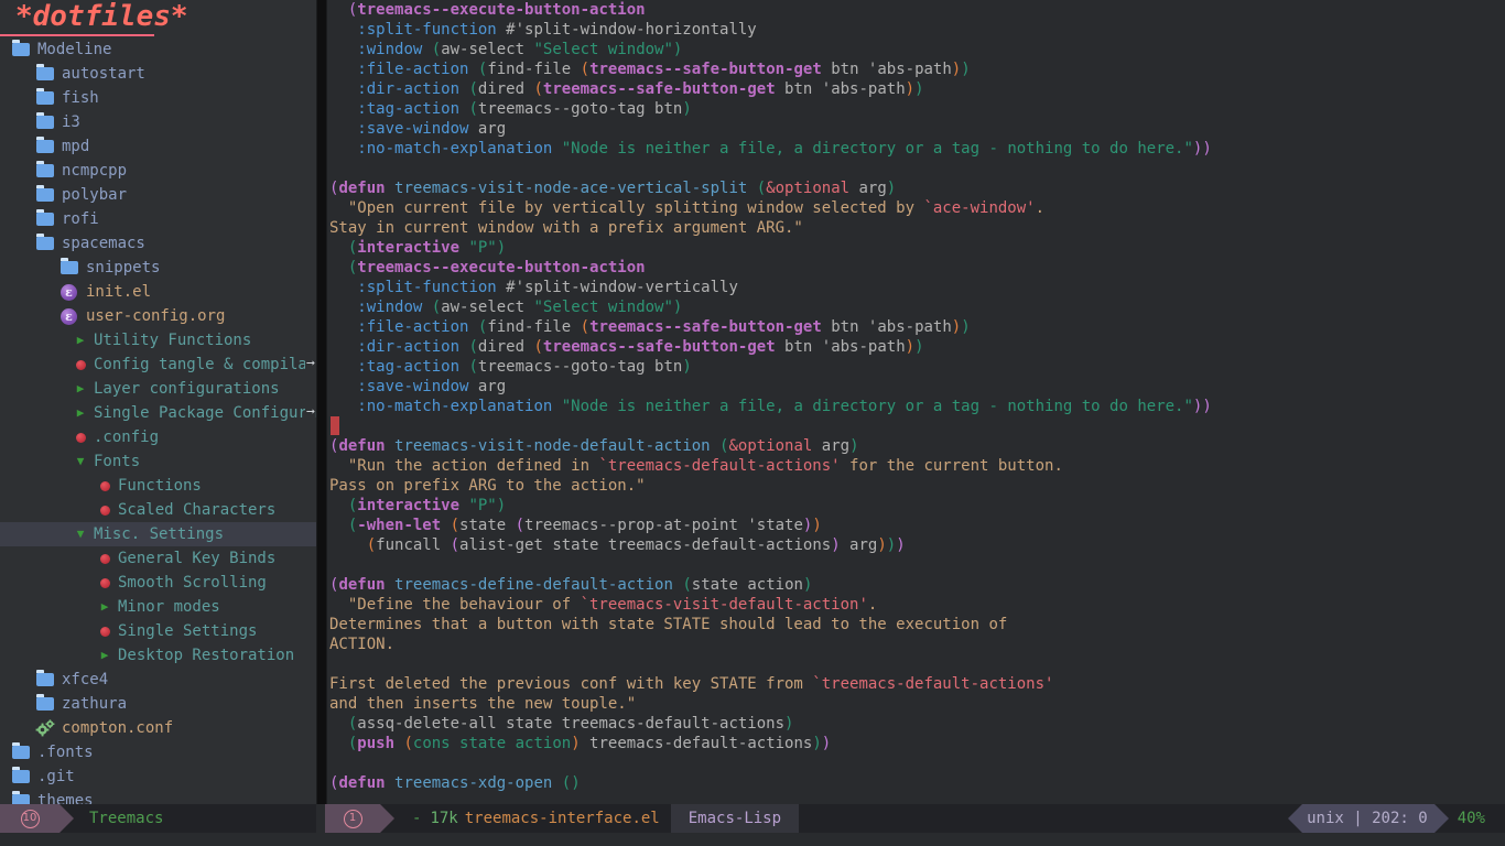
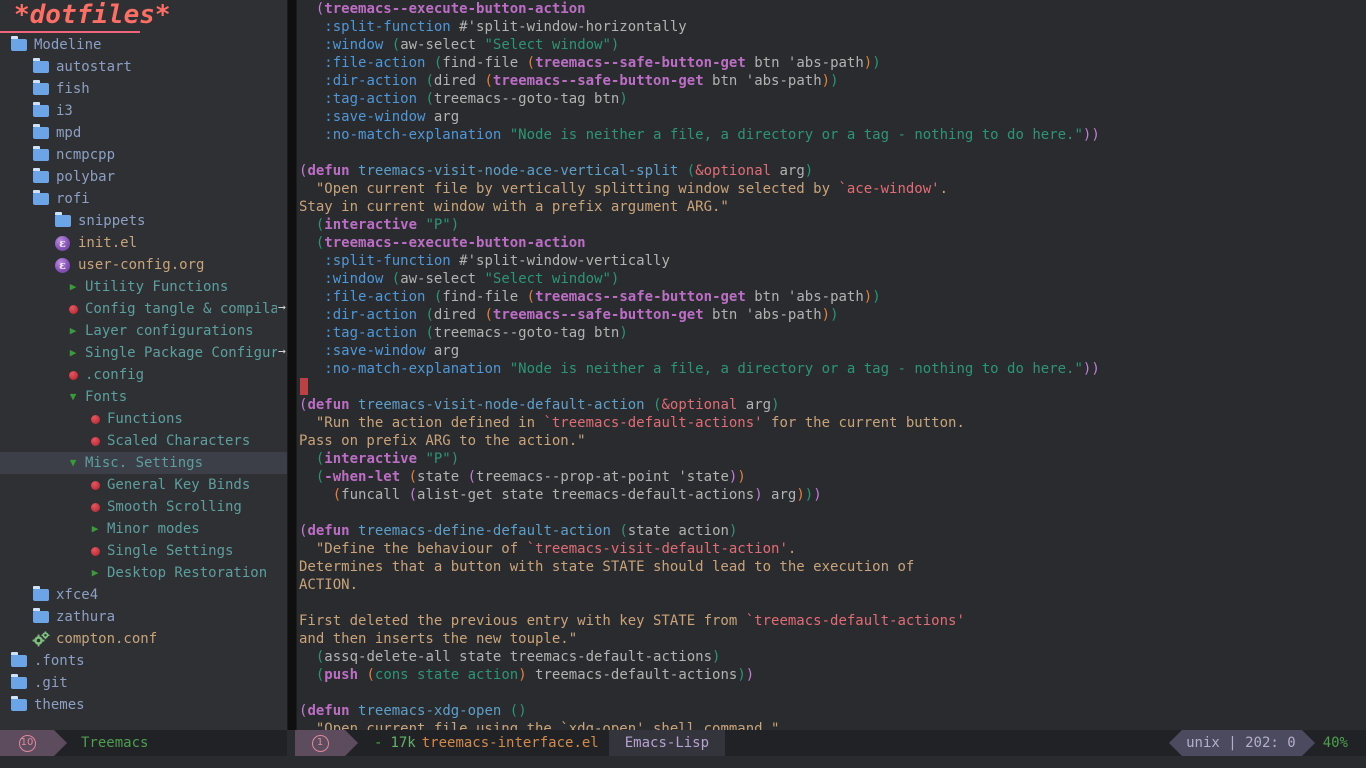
  *dotfiles*
  Modeline
  autostart
  fish
  i3
  mpd
  ncmpcpp
  polybar
  rofi
- spacemacs
  snippets
  ε
  init.el
  ε
  user-config.org
  ▶
  Utility Functions
  Config tangle & compila
  ➞
  ▶
  Layer configurations
  ▶
  Single Package Configur
  ➞
  .config
  ▼
  Fonts
  Functions
  Scaled Characters
  ▼
  Misc. Settings
  General Key Binds
  Smooth Scrolling
  ▶
  Minor modes
  Single Settings
  ▶
  Desktop Restoration
  xfce4
  zathura
  compton.conf
  .fonts
  .git
  themes
  (treemacs--execute-button-action
  :split-function #'split-window-horizontally
  :window (aw-select "Select window")
  :file-action (find-file (treemacs--safe-button-get btn 'abs-path))
  :dir-action (dired (treemacs--safe-button-get btn 'abs-path))
  :tag-action (treemacs--goto-tag btn)
  :save-window arg
  :no-match-explanation "Node is neither a file, a directory or a tag - nothing to do here."))
  (defun treemacs-visit-node-ace-vertical-split (&optional arg)
  "Open current file by vertically splitting window selected by `ace-window'.
  Stay in current window with a prefix argument ARG."
  (interactive "P")
  (treemacs--execute-button-action
  :split-function #'split-window-vertically
  :window (aw-select "Select window")
  :file-action (find-file (treemacs--safe-button-get btn 'abs-path))
  :dir-action (dired (treemacs--safe-button-get btn 'abs-path))
  :tag-action (treemacs--goto-tag btn)
  :save-window arg
  :no-match-explanation "Node is neither a file, a directory or a tag - nothing to do here."))
  (defun treemacs-visit-node-default-action (&optional arg)
  "Run the action defined in `treemacs-default-actions' for the current button.
  Pass on prefix ARG to the action."
  (interactive "P")
  (-when-let (state (treemacs--prop-at-point 'state))
  (funcall (alist-get state treemacs-default-actions) arg)))
  (defun treemacs-define-default-action (state action)
  "Define the behaviour of `treemacs-visit-default-action'.
  Determines that a button with state STATE should lead to the execution of
  ACTION.
- First deleted the previous conf with key STATE from `treemacs-default-actions'
+ First deleted the previous entry with key STATE from `treemacs-default-actions'
  and then inserts the new touple."
  (assq-delete-all state treemacs-default-actions)
  (push (cons state action) treemacs-default-actions))
  (defun treemacs-xdg-open ()
+ "Open current file using the `xdg-open' shell command."
  10
  Treemacs
  1
  -
  17k
  treemacs-interface.el
  Emacs-Lisp
  unix | 202: 0
  40%
